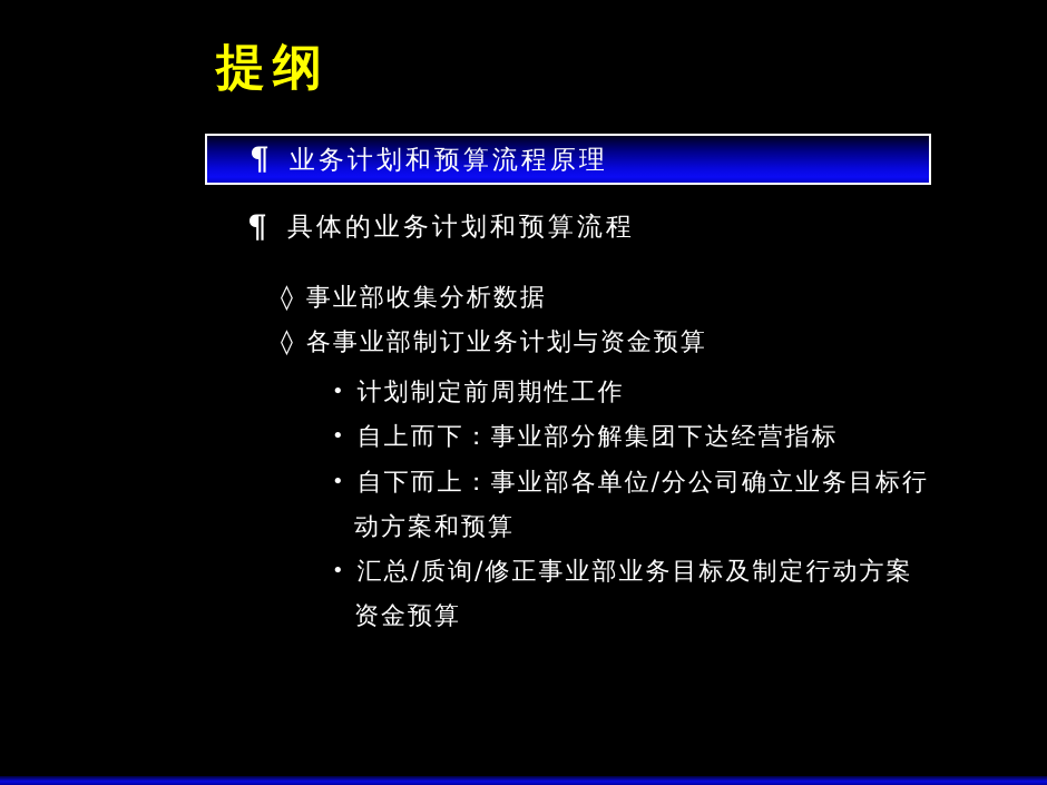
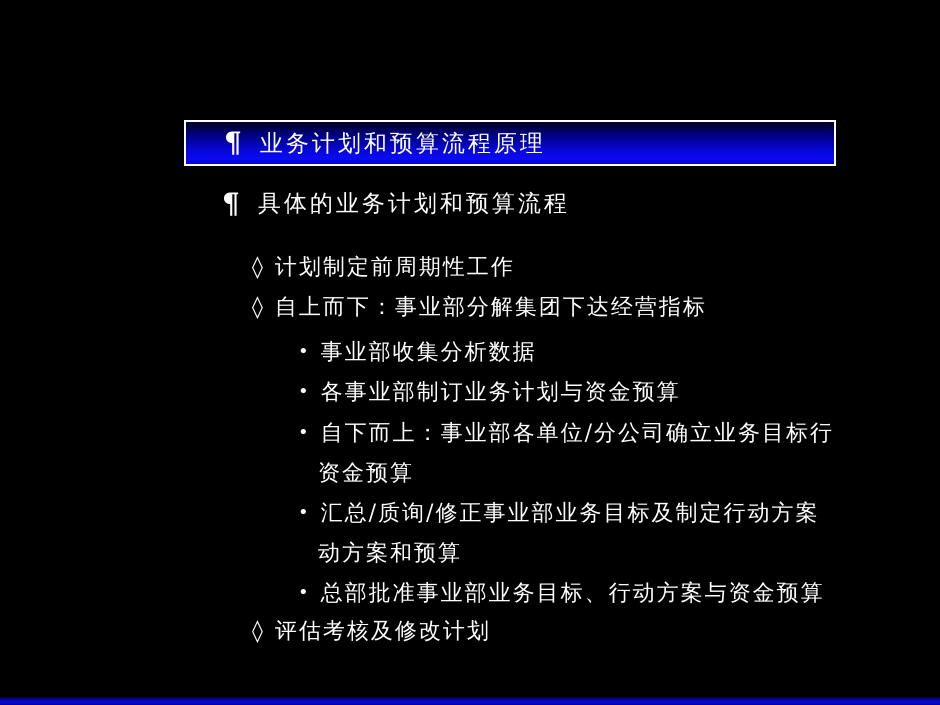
- 提纲
  ¶
  业务计划和预算流程原理
  ¶
  具体的业务计划和预算流程
- ◊ 事业部收集分析数据
+ ◊ 计划制定前周期性工作
- ◊ 各事业部制订业务计划与资金预算
+ ◊ 自上而下：事业部分解集团下达经营指标
- • 计划制定前周期性工作
+ • 事业部收集分析数据
- • 自上而下：事业部分解集团下达经营指标
+ • 各事业部制订业务计划与资金预算
  • 自下而上：事业部各单位/分公司确立业务目标行
- 动方案和预算
+ 资金预算
  • 汇总/质询/修正事业部业务目标及制定行动方案
- 资金预算
+ 动方案和预算
+ • 总部批准事业部业务目标、行动方案与资金预算
+ ◊ 评估考核及修改计划
